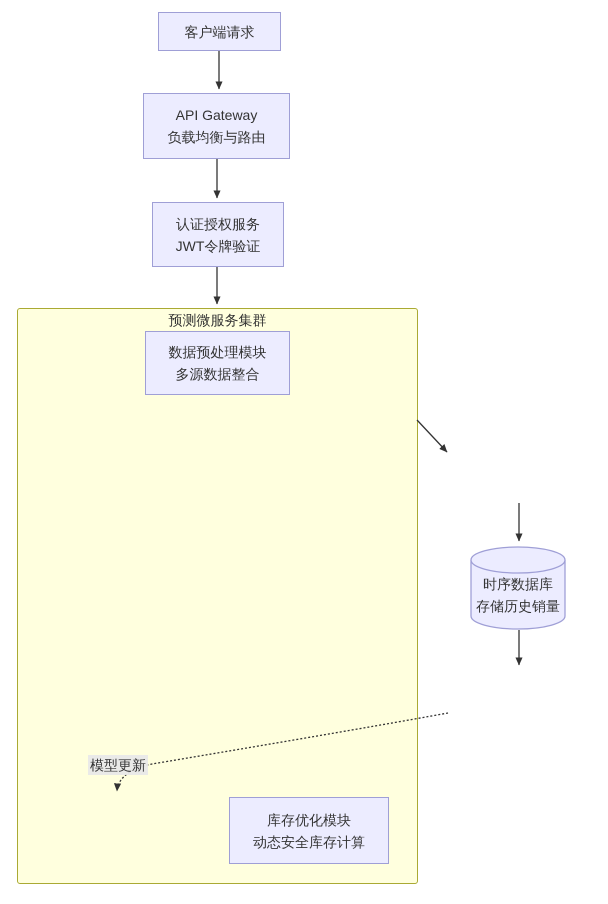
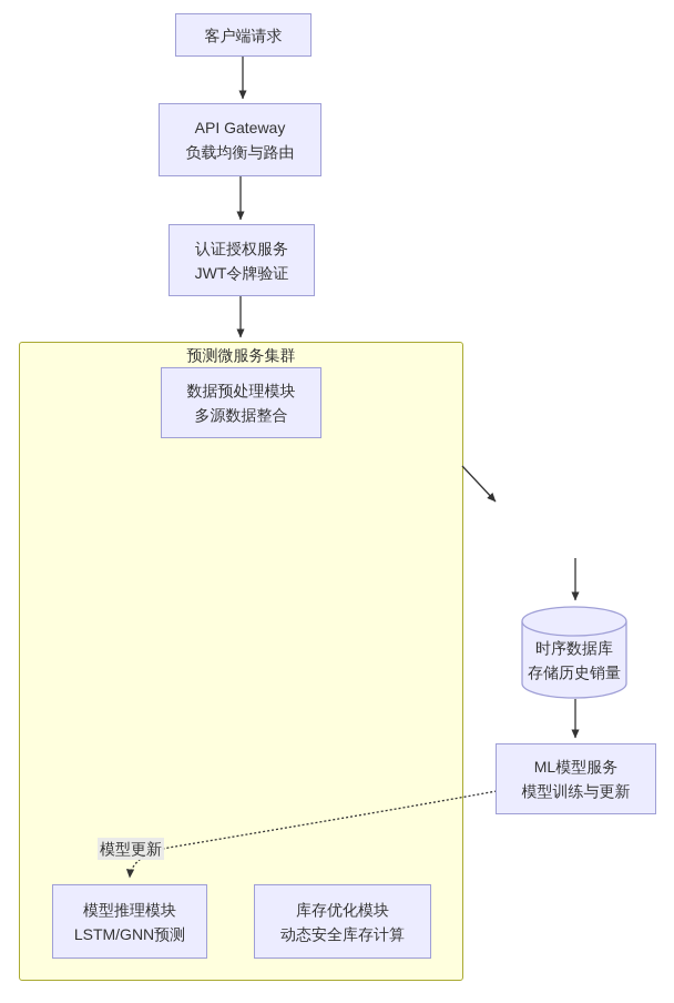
  预测微服务集群
  客户端请求
  API Gateway
  负载均衡与路由
  认证授权服务
  JWT令牌验证
  数据预处理模块
  多源数据整合
  时序数据库
  存储历史销量
+ ML模型服务
+ 模型训练与更新
+ 模型推理模块
+ LSTM/GNN预测
  库存优化模块
  动态安全库存计算
  模型更新
